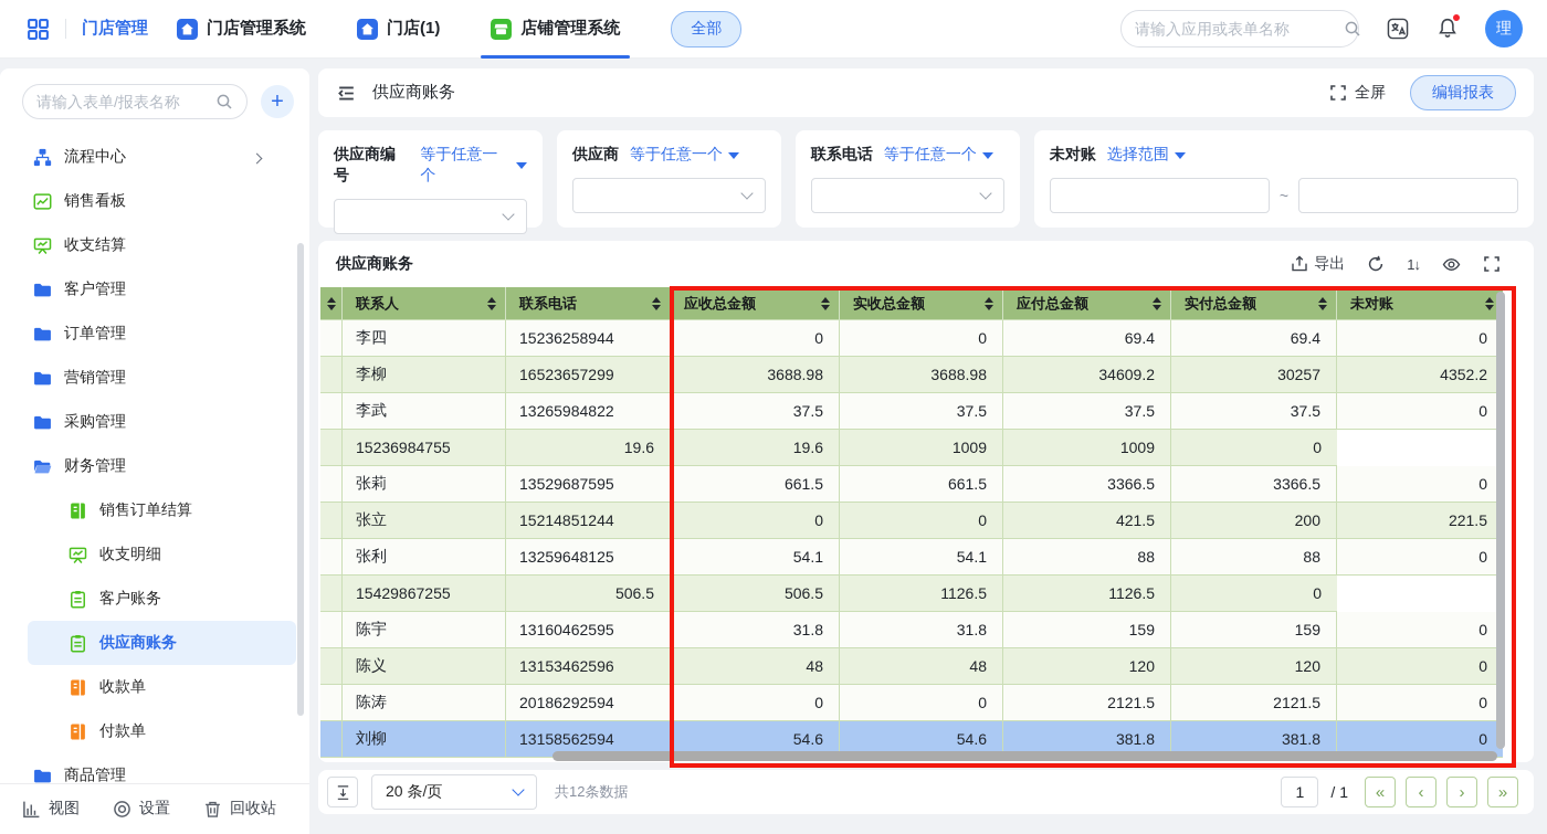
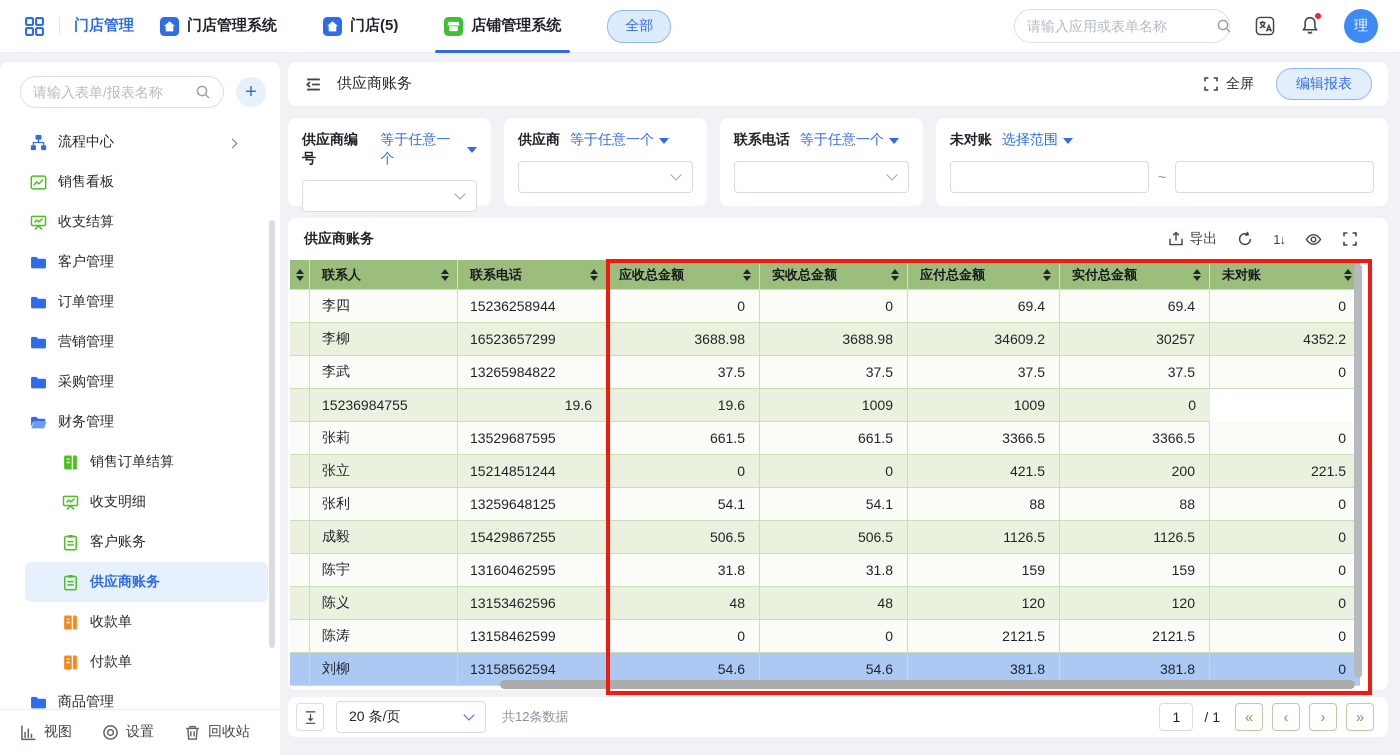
  门店管理
  门店管理系统
- 门店(1)
+ 门店(5)
  店铺管理系统
  全部
  请输入应用或表单名称
  理
  请输入表单/报表名称
  +
  流程中心
  销售看板
  收支结算
  客户管理
  订单管理
  营销管理
  采购管理
  财务管理
  销售订单结算
  收支明细
  客户账务
  供应商账务
  收款单
  付款单
  商品管理
  视图
  设置
  回收站
  供应商账务
  全屏
  编辑报表
  供应商编号
  等于任意一个
  供应商
  等于任意一个
  联系电话
  等于任意一个
  未对账
  选择范围
  ~
  供应商账务
  导出
  1↓
  联系人
  联系电话
  应收总金额
  实收总金额
  应付总金额
  实付总金额
  未对账
  李四
  15236258944
  0
  0
  69.4
  69.4
  0
  李柳
  16523657299
  3688.98
  3688.98
  34609.2
  30257
  4352.2
  李武
  13265984822
  37.5
  37.5
  37.5
  37.5
  0
  15236984755
  19.6
  19.6
  1009
  1009
  0
  张莉
  13529687595
  661.5
  661.5
  3366.5
  3366.5
  0
  张立
  15214851244
  0
  0
  421.5
  200
  221.5
  张利
  13259648125
  54.1
  54.1
  88
  88
  0
+ 成毅
  15429867255
  506.5
  506.5
  1126.5
  1126.5
  0
  陈宇
  13160462595
  31.8
  31.8
  159
  159
  0
  陈义
  13153462596
  48
  48
  120
  120
  0
  陈涛
- 20186292594
+ 13158462599
  0
  0
  2121.5
  2121.5
  0
  刘柳
  13158562594
  54.6
  54.6
  381.8
  381.8
  0
  20 条/页
  共12条数据
  1
  / 1
  «
  ‹
  ›
  »
